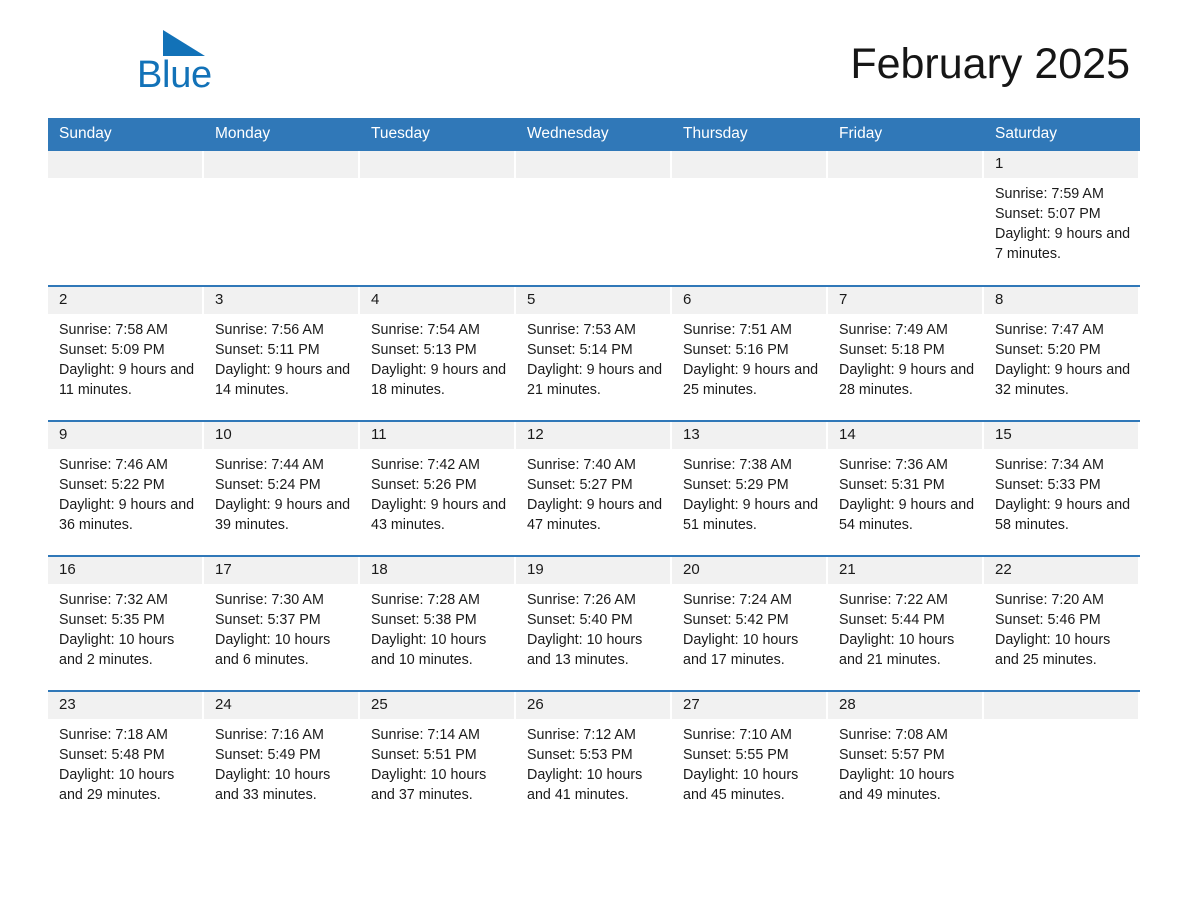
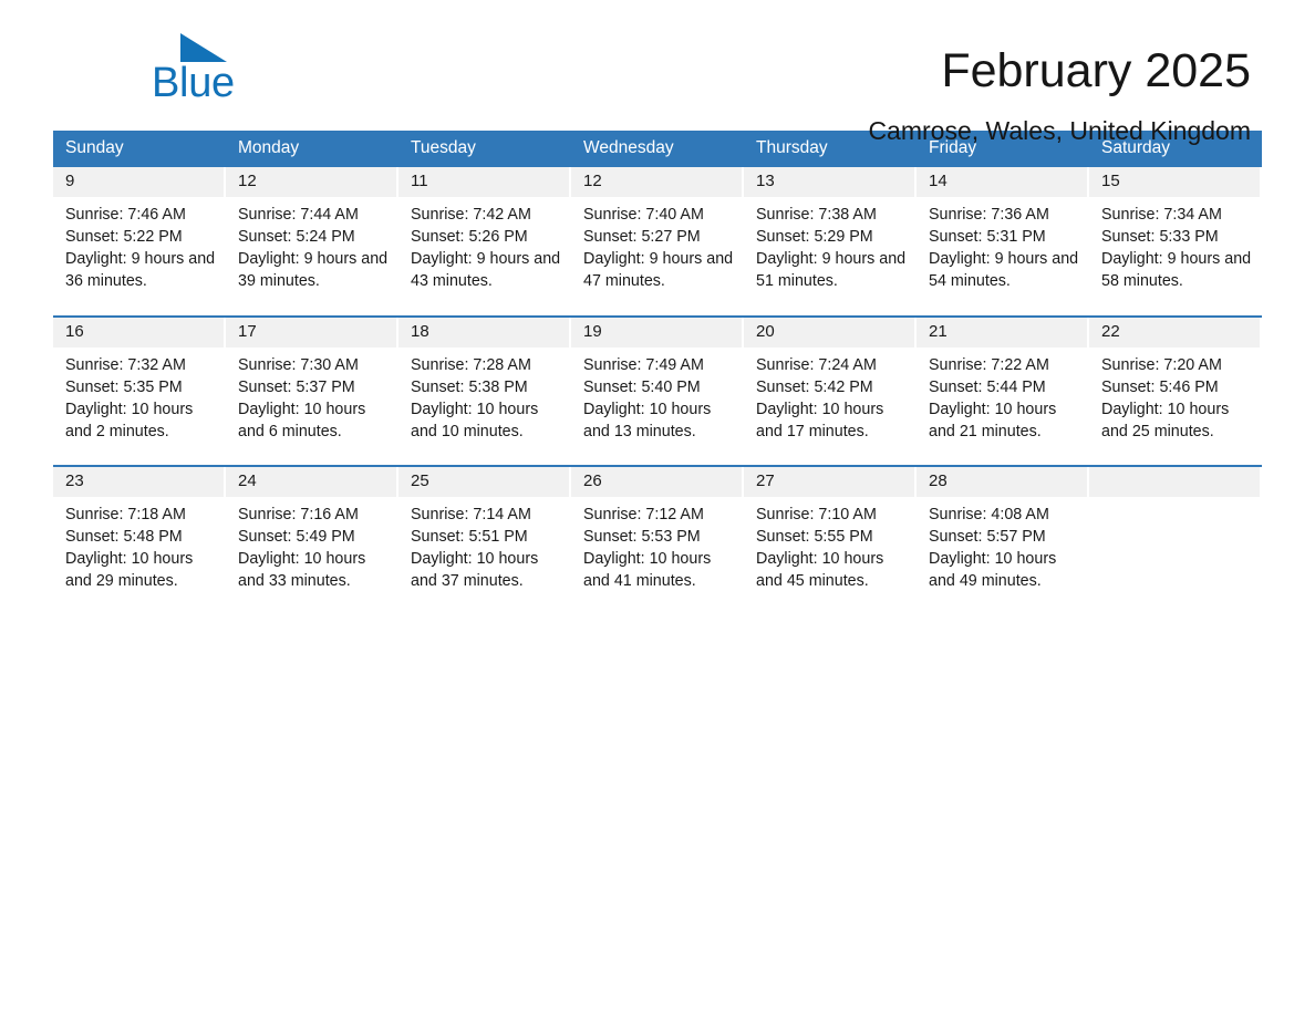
  Blue
  February 2025
+ Camrose, Wales, United Kingdom
  Sunday	Monday	Tuesday	Wednesday	Thursday	Friday	Saturday
- 						1 Sunrise: 7:59 AM Sunset: 5:07 PM Daylight: 9 hours and 7 minutes.
- 2 Sunrise: 7:58 AM Sunset: 5:09 PM Daylight: 9 hours and 11 minutes.	3 Sunrise: 7:56 AM Sunset: 5:11 PM Daylight: 9 hours and 14 minutes.	4 Sunrise: 7:54 AM Sunset: 5:13 PM Daylight: 9 hours and 18 minutes.	5 Sunrise: 7:53 AM Sunset: 5:14 PM Daylight: 9 hours and 21 minutes.	6 Sunrise: 7:51 AM Sunset: 5:16 PM Daylight: 9 hours and 25 minutes.	7 Sunrise: 7:49 AM Sunset: 5:18 PM Daylight: 9 hours and 28 minutes.	8 Sunrise: 7:47 AM Sunset: 5:20 PM Daylight: 9 hours and 32 minutes.
- 9 Sunrise: 7:46 AM Sunset: 5:22 PM Daylight: 9 hours and 36 minutes.	10 Sunrise: 7:44 AM Sunset: 5:24 PM Daylight: 9 hours and 39 minutes.	11 Sunrise: 7:42 AM Sunset: 5:26 PM Daylight: 9 hours and 43 minutes.	12 Sunrise: 7:40 AM Sunset: 5:27 PM Daylight: 9 hours and 47 minutes.	13 Sunrise: 7:38 AM Sunset: 5:29 PM Daylight: 9 hours and 51 minutes.	14 Sunrise: 7:36 AM Sunset: 5:31 PM Daylight: 9 hours and 54 minutes.	15 Sunrise: 7:34 AM Sunset: 5:33 PM Daylight: 9 hours and 58 minutes.
+ 9 Sunrise: 7:46 AM Sunset: 5:22 PM Daylight: 9 hours and 36 minutes.	12 Sunrise: 7:44 AM Sunset: 5:24 PM Daylight: 9 hours and 39 minutes.	11 Sunrise: 7:42 AM Sunset: 5:26 PM Daylight: 9 hours and 43 minutes.	12 Sunrise: 7:40 AM Sunset: 5:27 PM Daylight: 9 hours and 47 minutes.	13 Sunrise: 7:38 AM Sunset: 5:29 PM Daylight: 9 hours and 51 minutes.	14 Sunrise: 7:36 AM Sunset: 5:31 PM Daylight: 9 hours and 54 minutes.	15 Sunrise: 7:34 AM Sunset: 5:33 PM Daylight: 9 hours and 58 minutes.
- 16 Sunrise: 7:32 AM Sunset: 5:35 PM Daylight: 10 hours and 2 minutes.	17 Sunrise: 7:30 AM Sunset: 5:37 PM Daylight: 10 hours and 6 minutes.	18 Sunrise: 7:28 AM Sunset: 5:38 PM Daylight: 10 hours and 10 minutes.	19 Sunrise: 7:26 AM Sunset: 5:40 PM Daylight: 10 hours and 13 minutes.	20 Sunrise: 7:24 AM Sunset: 5:42 PM Daylight: 10 hours and 17 minutes.	21 Sunrise: 7:22 AM Sunset: 5:44 PM Daylight: 10 hours and 21 minutes.	22 Sunrise: 7:20 AM Sunset: 5:46 PM Daylight: 10 hours and 25 minutes.
+ 16 Sunrise: 7:32 AM Sunset: 5:35 PM Daylight: 10 hours and 2 minutes.	17 Sunrise: 7:30 AM Sunset: 5:37 PM Daylight: 10 hours and 6 minutes.	18 Sunrise: 7:28 AM Sunset: 5:38 PM Daylight: 10 hours and 10 minutes.	19 Sunrise: 7:49 AM Sunset: 5:40 PM Daylight: 10 hours and 13 minutes.	20 Sunrise: 7:24 AM Sunset: 5:42 PM Daylight: 10 hours and 17 minutes.	21 Sunrise: 7:22 AM Sunset: 5:44 PM Daylight: 10 hours and 21 minutes.	22 Sunrise: 7:20 AM Sunset: 5:46 PM Daylight: 10 hours and 25 minutes.
- 23 Sunrise: 7:18 AM Sunset: 5:48 PM Daylight: 10 hours and 29 minutes.	24 Sunrise: 7:16 AM Sunset: 5:49 PM Daylight: 10 hours and 33 minutes.	25 Sunrise: 7:14 AM Sunset: 5:51 PM Daylight: 10 hours and 37 minutes.	26 Sunrise: 7:12 AM Sunset: 5:53 PM Daylight: 10 hours and 41 minutes.	27 Sunrise: 7:10 AM Sunset: 5:55 PM Daylight: 10 hours and 45 minutes.	28 Sunrise: 7:08 AM Sunset: 5:57 PM Daylight: 10 hours and 49 minutes.
+ 23 Sunrise: 7:18 AM Sunset: 5:48 PM Daylight: 10 hours and 29 minutes.	24 Sunrise: 7:16 AM Sunset: 5:49 PM Daylight: 10 hours and 33 minutes.	25 Sunrise: 7:14 AM Sunset: 5:51 PM Daylight: 10 hours and 37 minutes.	26 Sunrise: 7:12 AM Sunset: 5:53 PM Daylight: 10 hours and 41 minutes.	27 Sunrise: 7:10 AM Sunset: 5:55 PM Daylight: 10 hours and 45 minutes.	28 Sunrise: 4:08 AM Sunset: 5:57 PM Daylight: 10 hours and 49 minutes.
